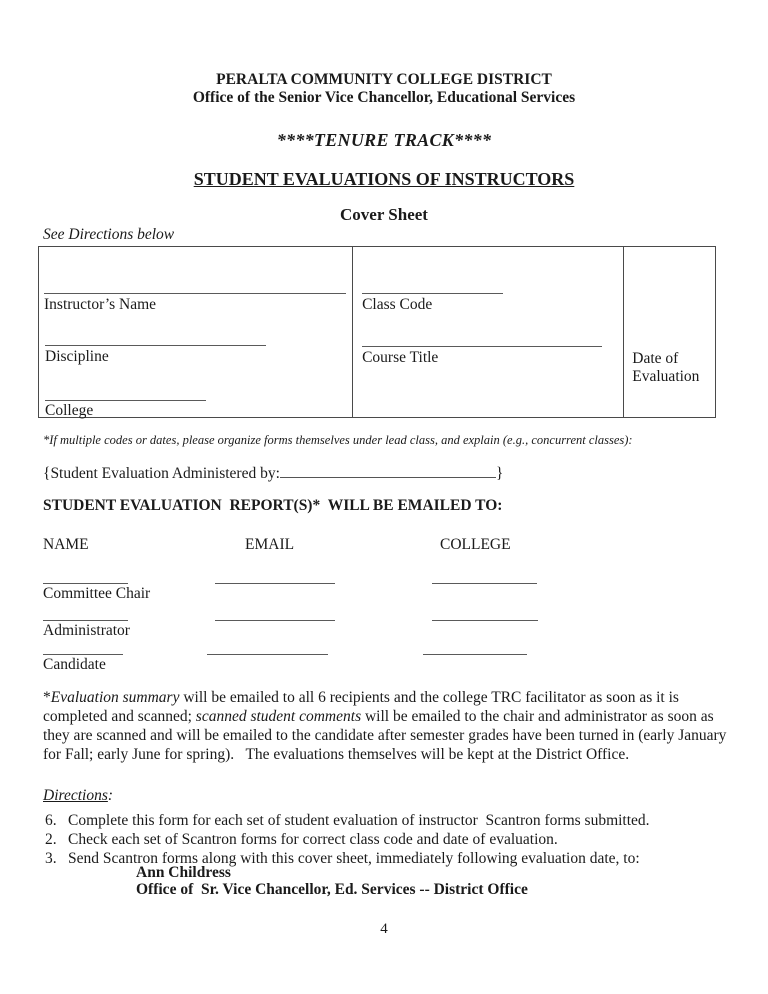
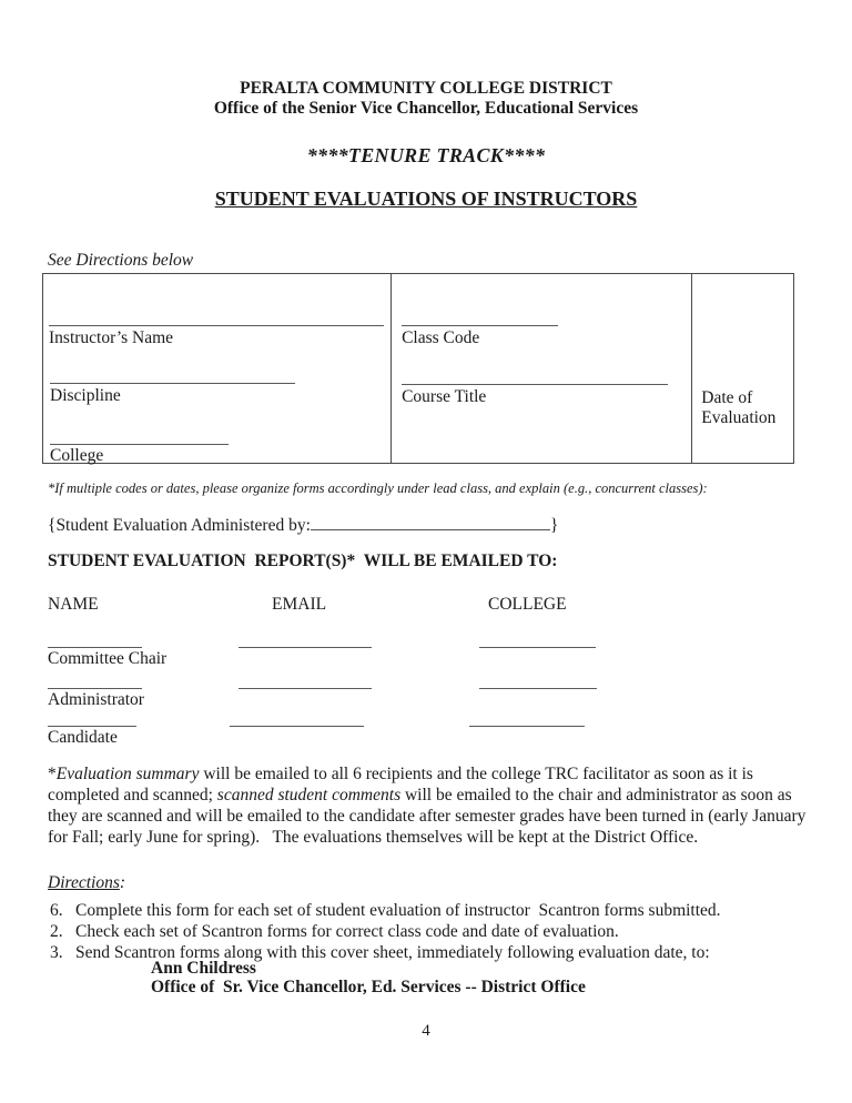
  PERALTA COMMUNITY COLLEGE DISTRICT
  Office of the Senior Vice Chancellor, Educational Services
  ****TENURE TRACK****
  STUDENT EVALUATIONS OF INSTRUCTORS
- Cover Sheet
  See Directions below
  Instructor’s Name
  Discipline
  College
  Class Code
  Course Title
  Date of Evaluation
- *If multiple codes or dates, please organize forms themselves under lead class, and explain (e.g., concurrent classes):
+ *If multiple codes or dates, please organize forms accordingly under lead class, and explain (e.g., concurrent classes):
  {Student Evaluation Administered by: }
  STUDENT EVALUATION REPORT(S)* WILL BE EMAILED TO:
  NAME
  EMAIL
  COLLEGE
  Committee Chair
  Administrator
  Candidate
  *Evaluation summary will be emailed to all 6 recipients and the college TRC facilitator as soon as it is completed and scanned; scanned student comments will be emailed to the chair and administrator as soon as they are scanned and will be emailed to the candidate after semester grades have been turned in (early January for Fall; early June for spring). The evaluations themselves will be kept at the District Office.
  Directions:
  6. Complete this form for each set of student evaluation of instructor Scantron forms submitted.
  2. Check each set of Scantron forms for correct class code and date of evaluation.
  3. Send Scantron forms along with this cover sheet, immediately following evaluation date, to:
  Ann Childress
  Office of Sr. Vice Chancellor, Ed. Services -- District Office
  4
